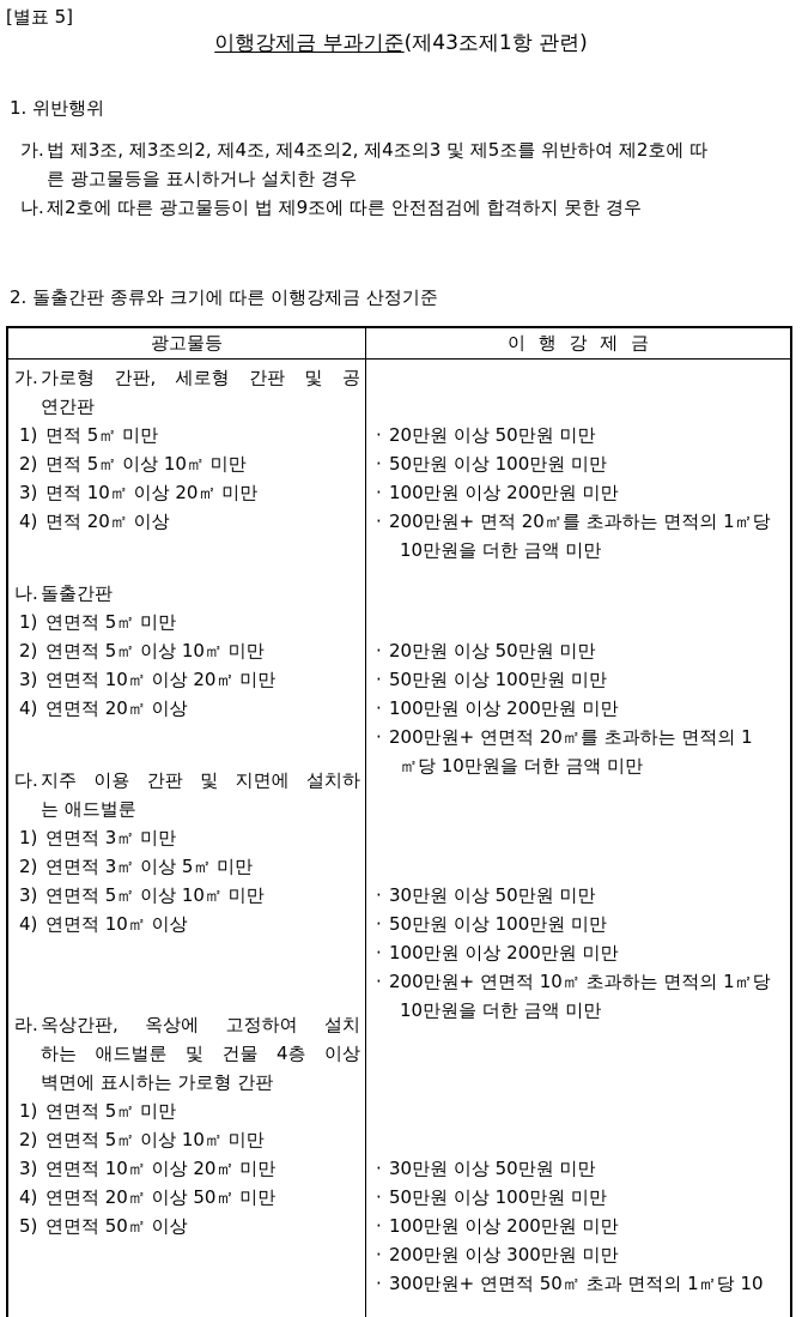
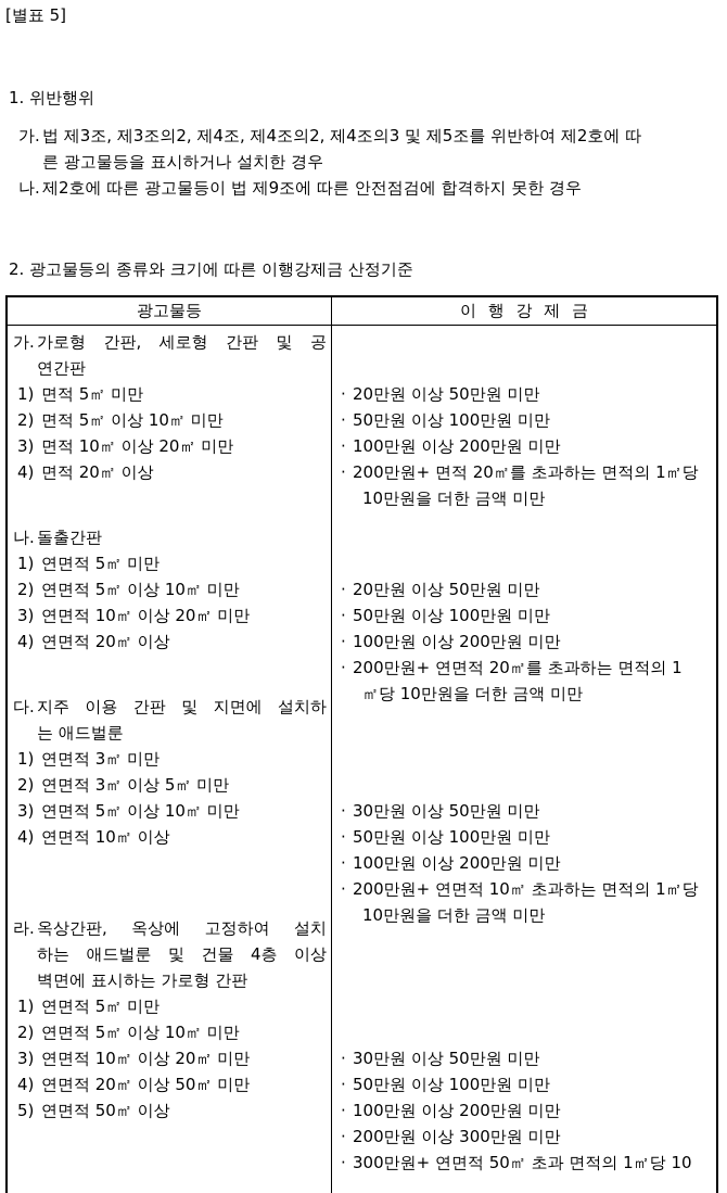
  [별표 5]
- 이행강제금 부과기준(제43조제1항 관련)
  1. 위반행위
  가.
  법 제3조, 제3조의2, 제4조, 제4조의2, 제4조의3 및 제5조를 위반하여 제2호에 따
  른 광고물등을 표시하거나 설치한 경우
  나.
  제2호에 따른 광고물등이 법 제9조에 따른 안전점검에 합격하지 못한 경우
- 2. 돌출간판 종류와 크기에 따른 이행강제금 산정기준
+ 2. 광고물등의 종류와 크기에 따른 이행강제금 산정기준
  광고물등
  이 행 강 제 금
  가.
  가로형 간판, 세로형 간판 및 공
  연간판
  1)
  면적 5㎡ 미만
  2)
  면적 5㎡ 이상 10㎡ 미만
  3)
  면적 10㎡ 이상 20㎡ 미만
  4)
  면적 20㎡ 이상
  나.
  돌출간판
  1)
  연면적 5㎡ 미만
  2)
  연면적 5㎡ 이상 10㎡ 미만
  3)
  연면적 10㎡ 이상 20㎡ 미만
  4)
  연면적 20㎡ 이상
  다.
  지주 이용 간판 및 지면에 설치하
  는 애드벌룬
  1)
  연면적 3㎡ 미만
  2)
  연면적 3㎡ 이상 5㎡ 미만
  3)
  연면적 5㎡ 이상 10㎡ 미만
  4)
  연면적 10㎡ 이상
  라.
  옥상간판, 옥상에 고정하여 설치
  하는 애드벌룬 및 건물 4층 이상
  벽면에 표시하는 가로형 간판
  1)
  연면적 5㎡ 미만
  2)
  연면적 5㎡ 이상 10㎡ 미만
  3)
  연면적 10㎡ 이상 20㎡ 미만
  4)
  연면적 20㎡ 이상 50㎡ 미만
  5)
  연면적 50㎡ 이상
  ·
  20만원 이상 50만원 미만
  ·
  50만원 이상 100만원 미만
  ·
  100만원 이상 200만원 미만
  ·
  200만원+ 면적 20㎡를 초과하는 면적의 1㎡당
  10만원을 더한 금액 미만
  ·
  20만원 이상 50만원 미만
  ·
  50만원 이상 100만원 미만
  ·
  100만원 이상 200만원 미만
  ·
  200만원+ 연면적 20㎡를 초과하는 면적의 1
  ㎡당 10만원을 더한 금액 미만
  ·
  30만원 이상 50만원 미만
  ·
  50만원 이상 100만원 미만
  ·
  100만원 이상 200만원 미만
  ·
  200만원+ 연면적 10㎡ 초과하는 면적의 1㎡당
  10만원을 더한 금액 미만
  ·
  30만원 이상 50만원 미만
  ·
  50만원 이상 100만원 미만
  ·
  100만원 이상 200만원 미만
  ·
  200만원 이상 300만원 미만
  ·
  300만원+ 연면적 50㎡ 초과 면적의 1㎡당 10
